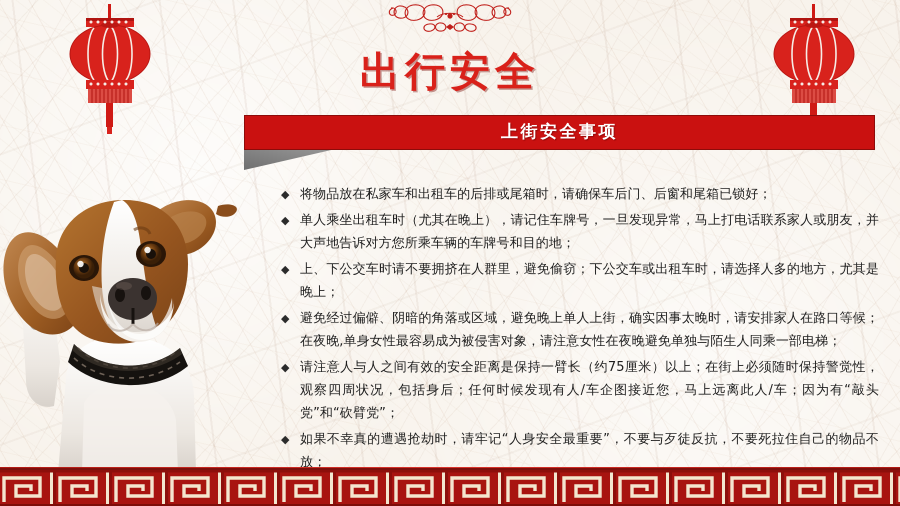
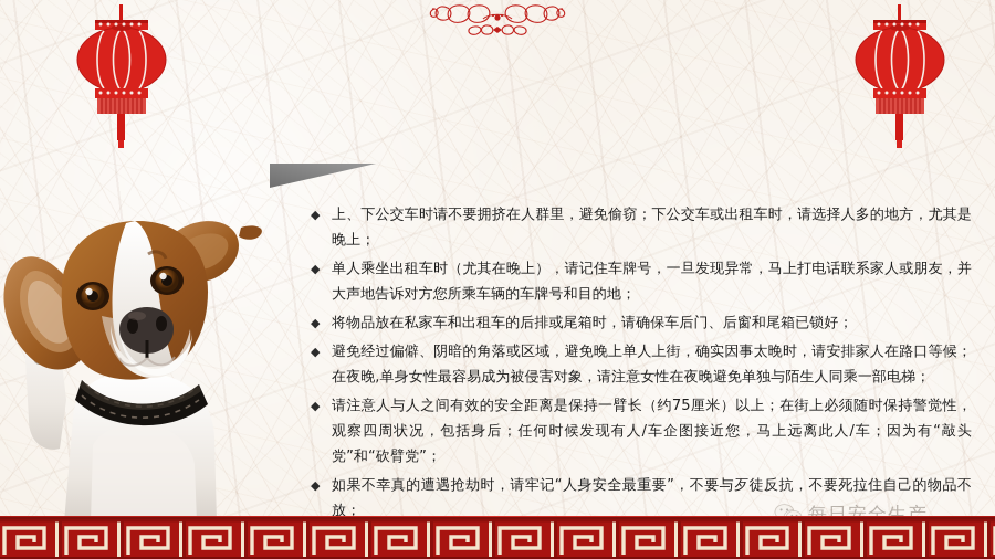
- 出行安全
- 上街安全事项
  ◆
- 将物品放在私家车和出租车的后排或尾箱时，请确保车后门、后窗和尾箱已锁好；
+ 上、下公交车时请不要拥挤在人群里，避免偷窃；下公交车或出租车时，请选择人多的地方，尤其是晚上；
  ◆
  单人乘坐出租车时（尤其在晚上），请记住车牌号，一旦发现异常，马上打电话联系家人或朋友，并大声地告诉对方您所乘车辆的车牌号和目的地；
  ◆
- 上、下公交车时请不要拥挤在人群里，避免偷窃；下公交车或出租车时，请选择人多的地方，尤其是晚上；
+ 将物品放在私家车和出租车的后排或尾箱时，请确保车后门、后窗和尾箱已锁好；
  ◆
  避免经过偏僻、阴暗的角落或区域，避免晚上单人上街，确实因事太晚时，请安排家人在路口等候；在夜晚,单身女性最容易成为被侵害对象，请注意女性在夜晚避免单独与陌生人同乘一部电梯；
  ◆
  请注意人与人之间有效的安全距离是保持一臂长（约75厘米）以上；在街上必须随时保持警觉性，观察四周状况，包括身后；任何时候发现有人/车企图接近您，马上远离此人/车；因为有“敲头党”和“砍臂党”；
  ◆
  如果不幸真的遭遇抢劫时，请牢记“人身安全最重要”，不要与歹徒反抗，不要死拉住自己的物品不放；
+ 每日安全生产
